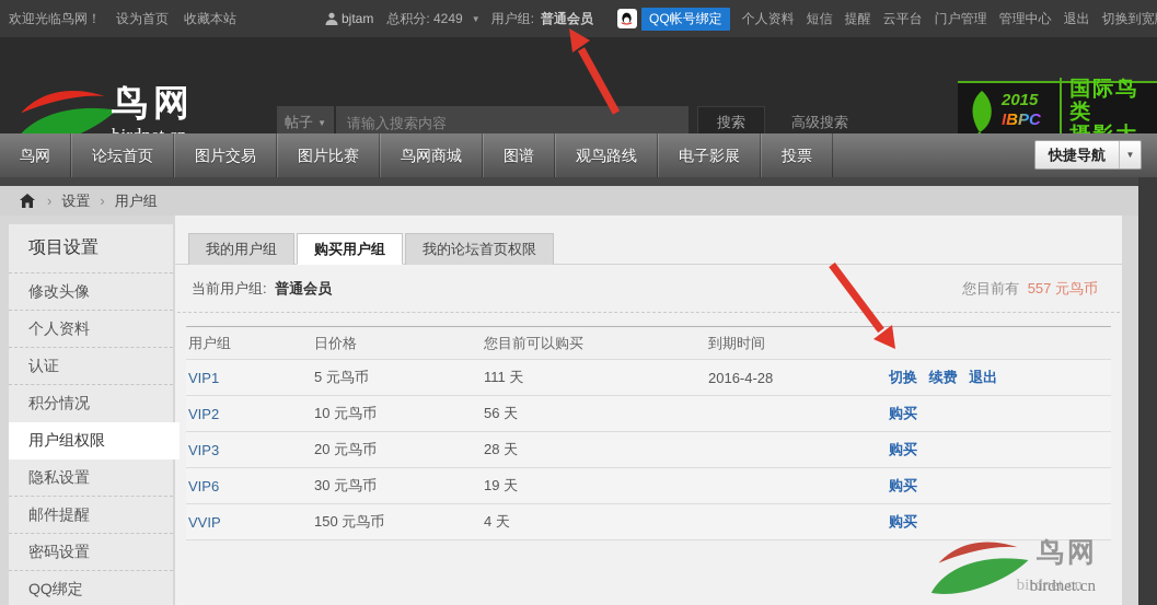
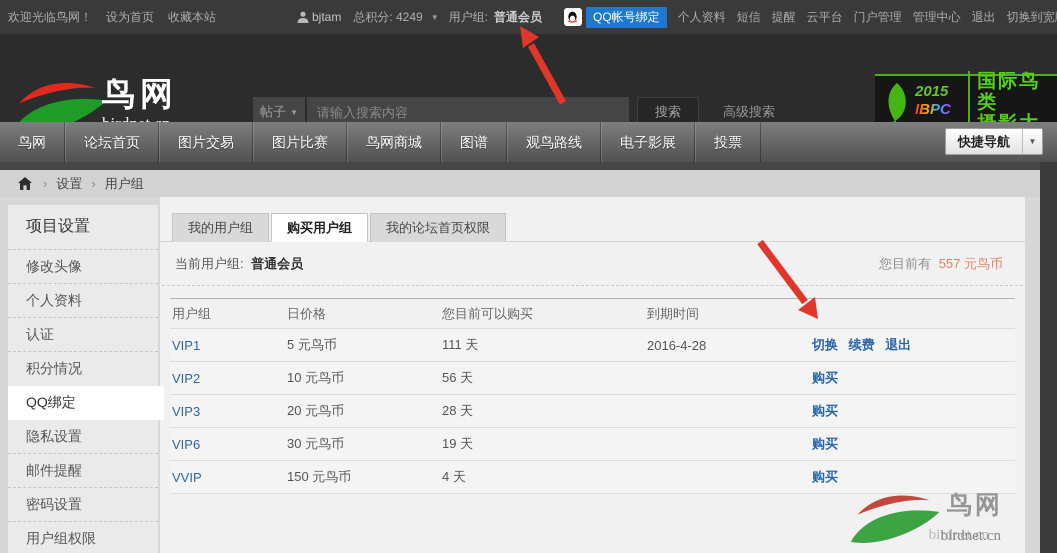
  欢迎光临鸟网！
  设为首页
  收藏本站
  bjtam
  总积分: 4249
  ▼
  用户组:
  普通会员
  QQ帐号绑定
  个人资料
  短信
  提醒
  云平台
  门户管理
  管理中心
  退出
  切换到宽
  鸟网
  帖子
  ▼
  请输入搜索内容
  搜索
  高级搜索
  2015 IBPC
  国际鸟类
  鸟网
  论坛首页
  图片交易
  图片比赛
  鸟网商城
  图谱
  观鸟路线
  电子影展
  投票
  快捷导航
  ▼
  ›
  设置
  ›
  用户组
  项目设置
  修改头像
  个人资料
  认证
  积分情况
- 用户组权限
+ QQ绑定
  隐私设置
  邮件提醒
  密码设置
- QQ绑定
+ 用户组权限
  我的用户组
  购买用户组
  我的论坛首页权限
  当前用户组: 普通会员
  您目前有 557 元鸟币
  用户组
  日价格
  您目前可以购买
  到期时间
  VIP1
  5 元鸟币
  111 天
  2016-4-28
  切换 续费 退出
  VIP2
  10 元鸟币
  56 天
  购买
  VIP3
  20 元鸟币
  28 天
  购买
  VIP6
  30 元鸟币
  19 天
  购买
  VVIP
  150 元鸟币
  4 天
  购买
  鸟网
  birdnet.cn
  birdnet.cn
